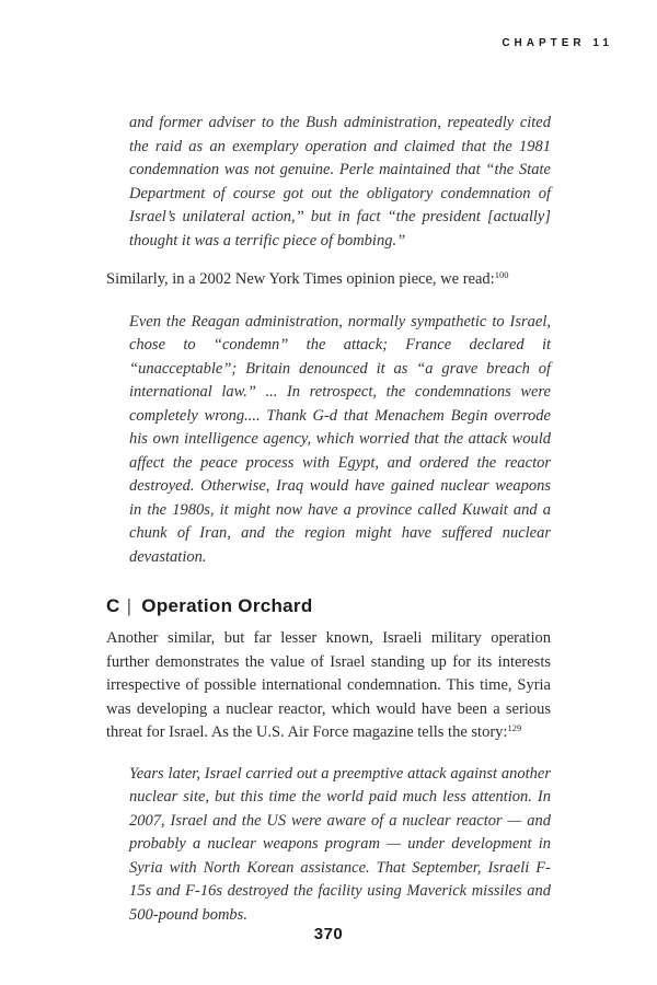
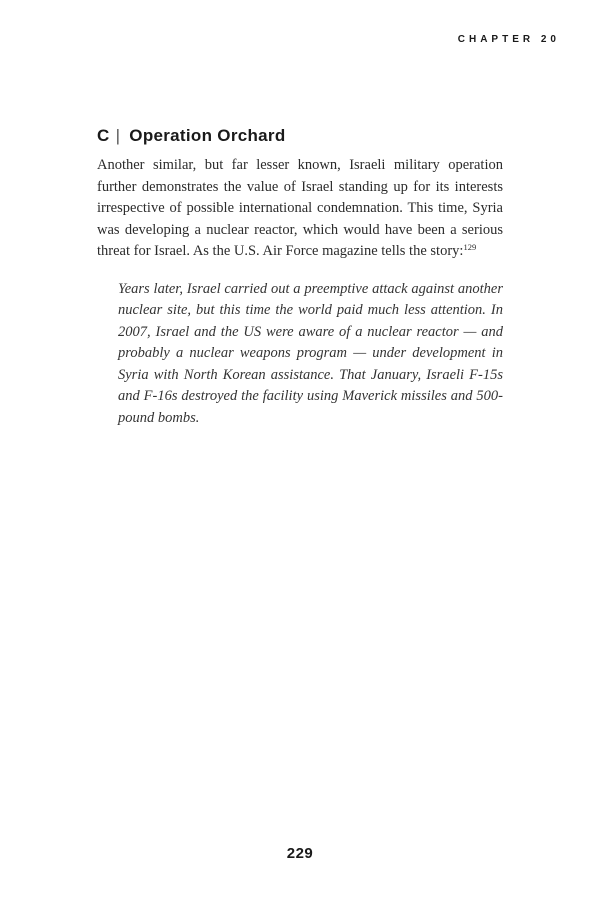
- CHAPTER 11
+ CHAPTER 20
- and former adviser to the Bush administration, repeatedly cited the raid as an exemplary operation and claimed that the 1981 condemnation was not genuine. Perle maintained that “the State Department of course got out the obligatory condemnation of Israel’s unilateral action,” but in fact “the president [actually] thought it was a terrific piece of bombing.”
- Similarly, in a 2002 New York Times opinion piece, we read:100
- Even the Reagan administration, normally sympathetic to Israel, chose to “condemn” the attack; France declared it “unacceptable”; Britain denounced it as “a grave breach of international law.” ... In retrospect, the condemnations were completely wrong.... Thank G-d that Menachem Begin overrode his own intelligence agency, which worried that the attack would affect the peace process with Egypt, and ordered the reactor destroyed. Otherwise, Iraq would have gained nuclear weapons in the 1980s, it might now have a province called Kuwait and a chunk of Iran, and the region might have suffered nuclear devastation.
  C | Operation Orchard
  Another similar, but far lesser known, Israeli military operation further demonstrates the value of Israel standing up for its interests irrespective of possible international condemnation. This time, Syria was developing a nuclear reactor, which would have been a serious threat for Israel. As the U.S. Air Force magazine tells the story:129
- Years later, Israel carried out a preemptive attack against another nuclear site, but this time the world paid much less attention. In 2007, Israel and the US were aware of a nuclear reactor — and probably a nuclear weapons program — under development in Syria with North Korean assistance. That September, Israeli F-15s and F-16s destroyed the facility using Maverick missiles and 500-pound bombs.
+ Years later, Israel carried out a preemptive attack against another nuclear site, but this time the world paid much less attention. In 2007, Israel and the US were aware of a nuclear reactor — and probably a nuclear weapons program — under development in Syria with North Korean assistance. That January, Israeli F-15s and F-16s destroyed the facility using Maverick missiles and 500-pound bombs.
- 370
+ 229
